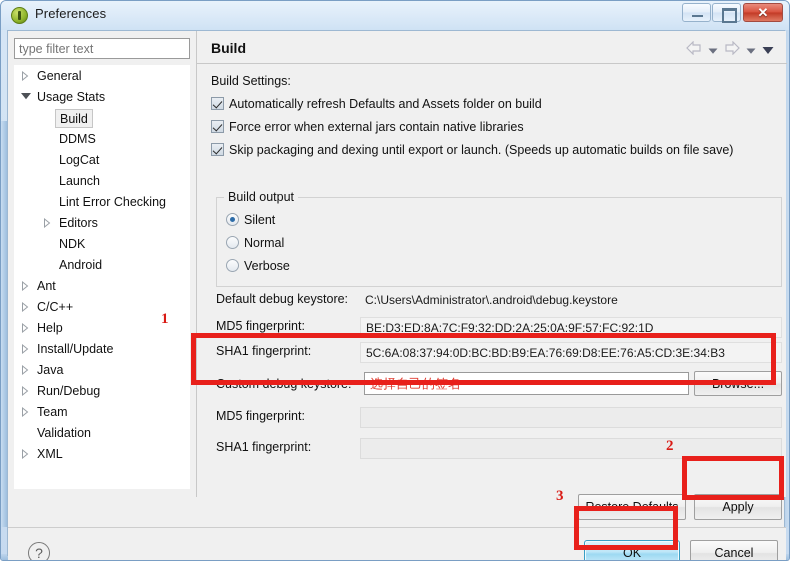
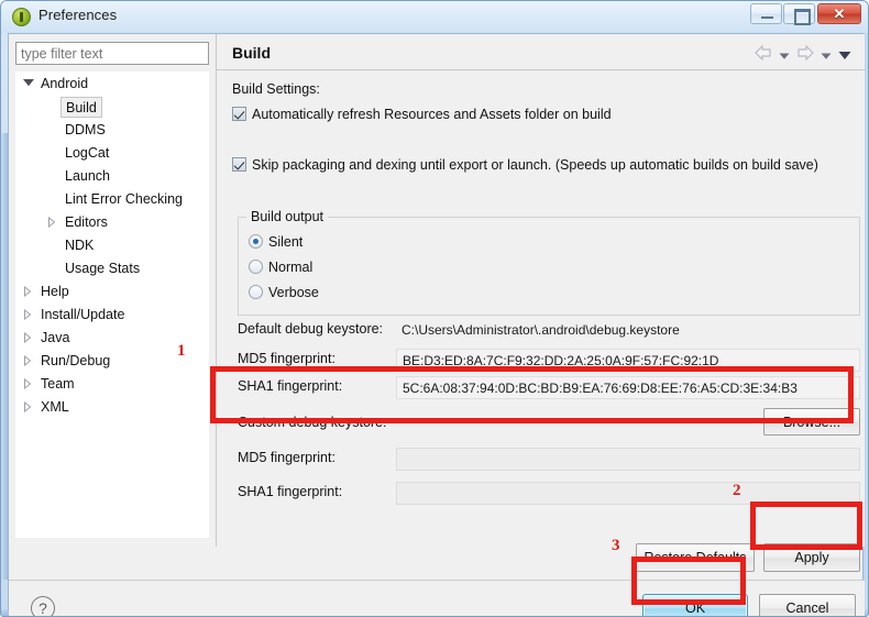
  Preferences
  ✕
  type filter text
- General
- Usage Stats
+ Android
  Build
  DDMS
  LogCat
  Launch
  Lint Error Checking
  Editors
  NDK
- Android
+ Usage Stats
- Ant
- C/C++
  Help
  Install/Update
  Java
  Run/Debug
  Team
- Validation
  XML
  Build
  Build Settings:
- Automatically refresh Defaults and Assets folder on build
+ Automatically refresh Resources and Assets folder on build
- Force error when external jars contain native libraries
- Skip packaging and dexing until export or launch. (Speeds up automatic builds on file save)
+ Skip packaging and dexing until export or launch. (Speeds up automatic builds on build save)
  Build output
  Silent
  Normal
  Verbose
  Default debug keystore:
  C:\Users\Administrator\.android\debug.keystore
  MD5 fingerprint:
  BE:D3:ED:8A:7C:F9:32:DD:2A:25:0A:9F:57:FC:92:1D
  SHA1 fingerprint:
  5C:6A:08:37:94:0D:BC:BD:B9:EA:76:69:D8:EE:76:A5:CD:3E:34:B3
  Custom debug keystore:
- 选择自己的签名
  Browse...
  MD5 fingerprint:
  SHA1 fingerprint:
  Restore Defaults
  Apply
  ?
  OK
  Cancel
  1
  2
  3
